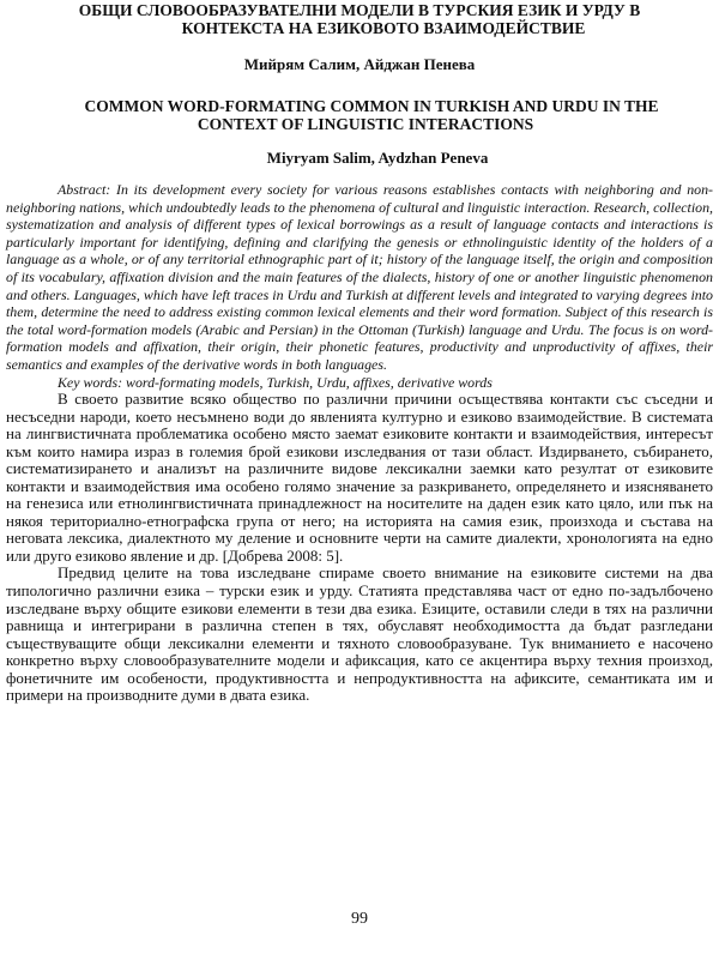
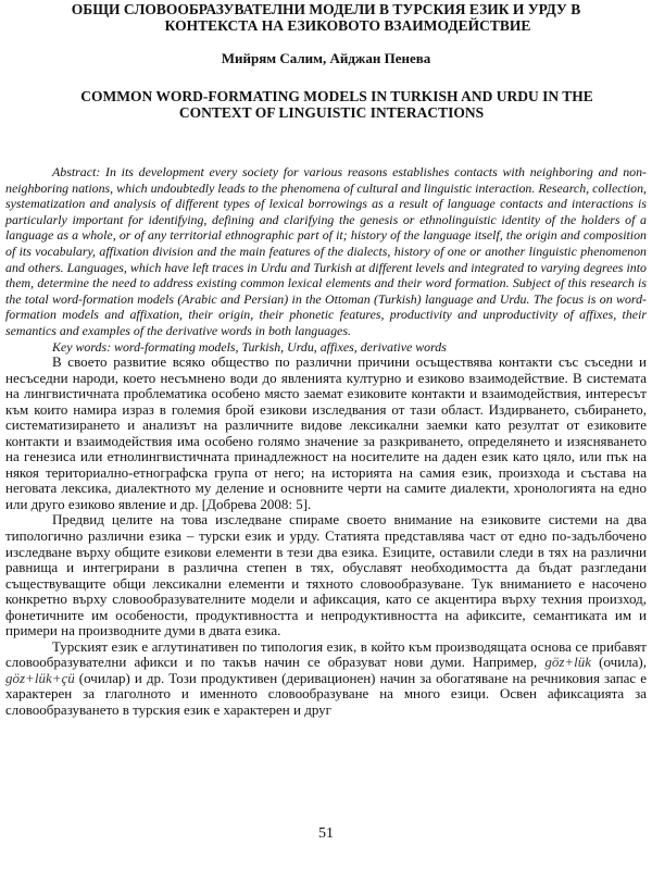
  ОБЩИ СЛОВООБРАЗУВАТЕЛНИ МОДЕЛИ В ТУРСКИЯ ЕЗИК И УРДУ В
  КОНТЕКСТА НА ЕЗИКОВОТО ВЗАИМОДЕЙСТВИЕ
  Мийрям Салим, Айджан Пенева
- COMMON WORD-FORMATING COMMON IN TURKISH AND URDU IN THE
+ COMMON WORD-FORMATING MODELS IN TURKISH AND URDU IN THE
  CONTEXT OF LINGUISTIC INTERACTIONS
- Miyryam Salim, Aydzhan Peneva
  Abstract: In its development every society for various reasons establishes contacts with neighboring and non-neighboring nations, which undoubtedly leads to the phenomena of cultural and linguistic interaction. Research, collection, systematization and analysis of different types of lexical borrowings as a result of language contacts and interactions is particularly important for identifying, defining and clarifying the genesis or ethnolinguistic identity of the holders of a language as a whole, or of any territorial ethnographic part of it; history of the language itself, the origin and composition of its vocabulary, affixation division and the main features of the dialects, history of one or another linguistic phenomenon and others. Languages, which have left traces in Urdu and Turkish at different levels and integrated to varying degrees into them, determine the need to address existing common lexical elements and their word formation. Subject of this research is the total word-formation models (Arabic and Persian) in the Ottoman (Turkish) language and Urdu. The focus is on word-formation models and affixation, their origin, their phonetic features, productivity and unproductivity of affixes, their semantics and examples of the derivative words in both languages.
  Key words: word-formating models, Turkish, Urdu, affixes, derivative words
  В своето развитие всяко общество по различни причини осъществява контакти със съседни и несъседни народи, което несъмнено води до явленията културно и езиково взаимодействие. В системата на лингвистичната проблематика особено място заемат езиковите контакти и взаимодействия, интересът към които намира израз в големия брой езикови изследвания от тази област. Издирването, събирането, систематизирането и анализът на различните видове лексикални заемки като резултат от езиковите контакти и взаимодействия има особено голямо значение за разкриването, определянето и изясняването на генезиса или етнолингвистичната принадлежност на носителите на даден език като цяло, или пък на някоя териториално-етнографска група от него; на историята на самия език, произхода и състава на неговата лексика, диалектното му деление и основните черти на самите диалекти, хронологията на едно или друго езиково явление и др. [Добрева 2008: 5].
  Предвид целите на това изследване спираме своето внимание на езиковите системи на два типологично различни езика – турски език и урду. Статията представлява част от едно по-задълбочено изследване върху общите езикови елементи в тези два езика. Езиците, оставили следи в тях на различни равнища и интегрирани в различна степен в тях, обуславят необходимостта да бъдат разгледани съществуващите общи лексикални елементи и тяхното словообразуване. Тук вниманието е насочено конкретно върху словообразувателните модели и афиксация, като се акцентира върху техния произход, фонетичните им особености, продуктивността и непродуктивността на афиксите, семантиката им и примери на производните думи в двата езика.
+ Турският език е аглутинативен по типология език, в който към производящата основа се прибавят словообразувателни афикси и по такъв начин се образуват нови думи. Например, göz+lük (очила), göz+lük+çü (очилар) и др. Този продуктивен (деривационен) начин за обогатяване на речниковия запас е характерен за глаголното и именното словообразуване на много езици. Освен афиксацията за словообразуването в турския език е характерен и друг
- 99
+ 51
